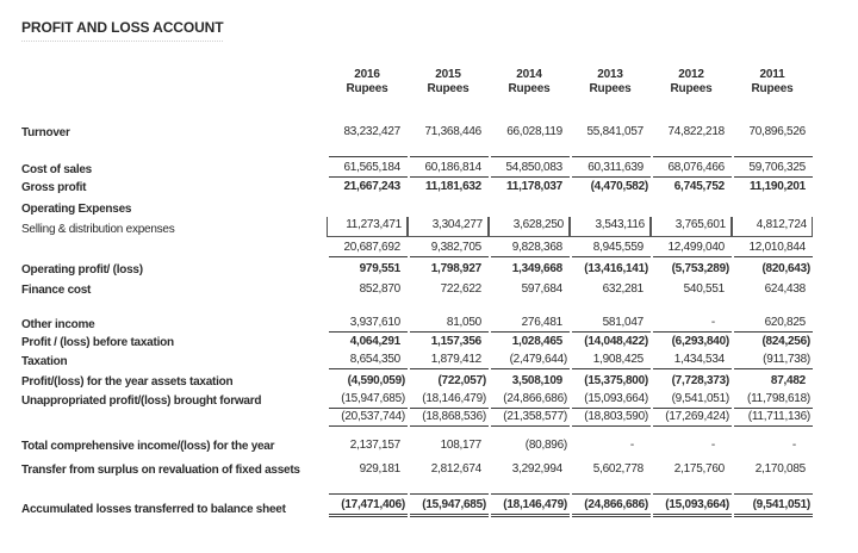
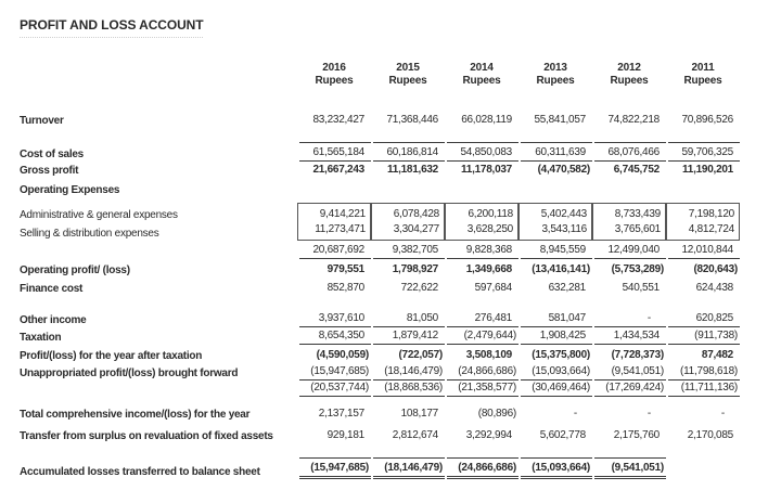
  PROFIT AND LOSS ACCOUNT
  2016
  Rupees
  2015
  Rupees
  2014
  Rupees
  2013
  Rupees
  2012
  Rupees
  2011
  Rupees
  Turnover
  83,232,427
  71,368,446
  66,028,119
  55,841,057
  74,822,218
  70,896,526
  Cost of sales
  61,565,184
  60,186,814
  54,850,083
  60,311,639
  68,076,466
  59,706,325
  Gross profit
  21,667,243
  11,181,632
  11,178,037
  (4,470,582)
  6,745,752
  11,190,201
  Operating Expenses
+ Administrative & general expenses
+ 9,414,221
+ 6,078,428
+ 6,200,118
+ 5,402,443
+ 8,733,439
+ 7,198,120
  Selling & distribution expenses
  11,273,471
  3,304,277
  3,628,250
  3,543,116
  3,765,601
  4,812,724
  20,687,692
  9,382,705
  9,828,368
  8,945,559
  12,499,040
  12,010,844
  Operating profit/ (loss)
  979,551
  1,798,927
  1,349,668
  (13,416,141)
  (5,753,289)
  (820,643)
  Finance cost
  852,870
  722,622
  597,684
  632,281
  540,551
  624,438
  Other income
  3,937,610
  81,050
  276,481
  581,047
  -
  620,825
- Profit / (loss) before taxation
- 4,064,291
- 1,157,356
- 1,028,465
- (14,048,422)
- (6,293,840)
- (824,256)
  Taxation
  8,654,350
  1,879,412
  (2,479,644)
  1,908,425
  1,434,534
  (911,738)
- Profit/(loss) for the year assets taxation
+ Profit/(loss) for the year after taxation
  (4,590,059)
  (722,057)
  3,508,109
  (15,375,800)
  (7,728,373)
  87,482
  Unappropriated profit/(loss) brought forward
  (15,947,685)
  (18,146,479)
  (24,866,686)
  (15,093,664)
  (9,541,051)
  (11,798,618)
  (20,537,744)
  (18,868,536)
  (21,358,577)
- (18,803,590)
+ (30,469,464)
  (17,269,424)
  (11,711,136)
  Total comprehensive income/(loss) for the year
  2,137,157
  108,177
  (80,896)
  -
  -
  -
  Transfer from surplus on revaluation of fixed assets
  929,181
  2,812,674
  3,292,994
  5,602,778
  2,175,760
  2,170,085
  Accumulated losses transferred to balance sheet
- (17,471,406)
  (15,947,685)
  (18,146,479)
  (24,866,686)
  (15,093,664)
  (9,541,051)
